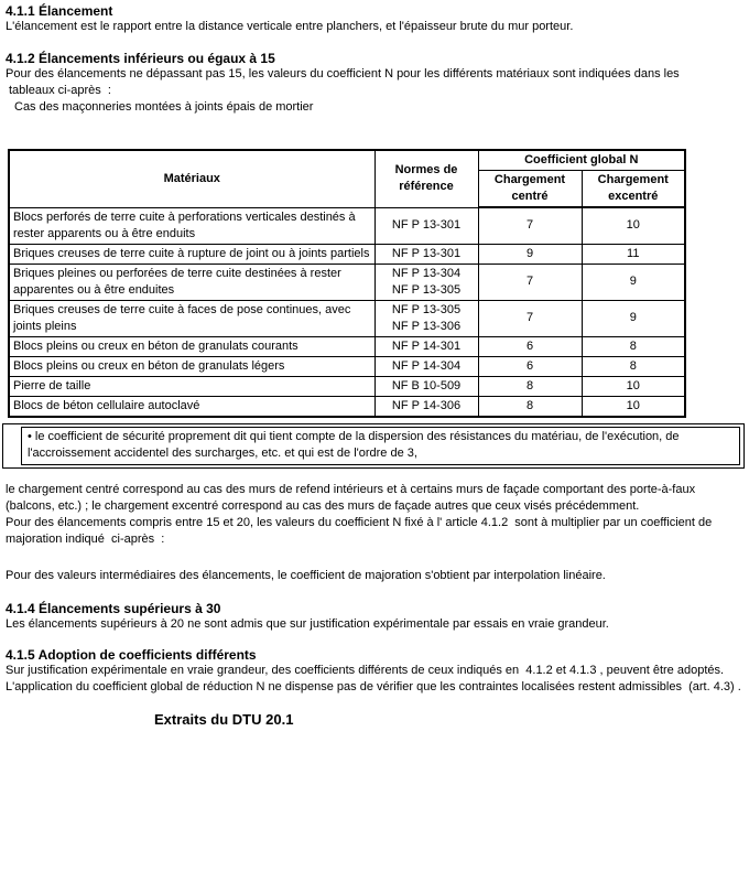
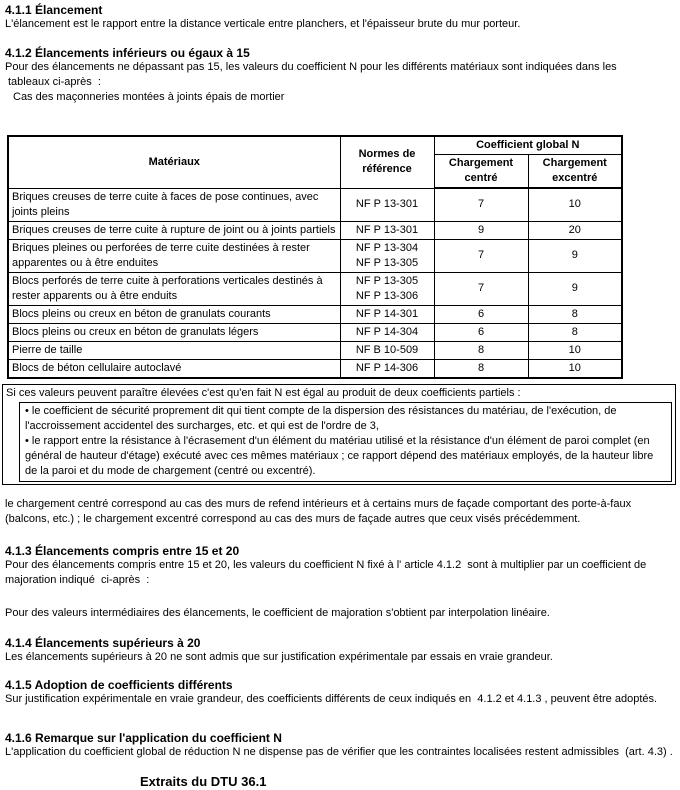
  4.1.1 Élancement
  L'élancement est le rapport entre la distance verticale entre planchers, et l'épaisseur brute du mur porteur.
  4.1.2 Élancements inférieurs ou égaux à 15
  Pour des élancements ne dépassant pas 15, les valeurs du coefficient N pour les différents matériaux sont indiquées dans les
  tableaux ci-après :
  Cas des maçonneries montées à joints épais de mortier
  Matériaux	Normes de référence	Coefficient global N
  Chargement centré	Chargement excentré
- Blocs perforés de terre cuite à perforations verticales destinés à rester apparents ou à être enduits	NF P 13-301	7	10
+ Briques creuses de terre cuite à faces de pose continues, avec joints pleins	NF P 13-301	7	10
- Briques creuses de terre cuite à rupture de joint ou à joints partiels	NF P 13-301	9	11
+ Briques creuses de terre cuite à rupture de joint ou à joints partiels	NF P 13-301	9	20
  Briques pleines ou perforées de terre cuite destinées à rester apparentes ou à être enduites	NF P 13-304NF P 13-305	7	9
- Briques creuses de terre cuite à faces de pose continues, avec joints pleins	NF P 13-305NF P 13-306	7	9
+ Blocs perforés de terre cuite à perforations verticales destinés à rester apparents ou à être enduits	NF P 13-305NF P 13-306	7	9
  Blocs pleins ou creux en béton de granulats courants	NF P 14-301	6	8
  Blocs pleins ou creux en béton de granulats légers	NF P 14-304	6	8
  Pierre de taille	NF B 10-509	8	10
  Blocs de béton cellulaire autoclavé	NF P 14-306	8	10
+ Si ces valeurs peuvent paraître élevées c'est qu'en fait N est égal au produit de deux coefficients partiels :
  • le coefficient de sécurité proprement dit qui tient compte de la dispersion des résistances du matériau, de l'exécution, de l'accroissement accidentel des surcharges, etc. et qui est de l'ordre de 3,
+ • le rapport entre la résistance à l'écrasement d'un élément du matériau utilisé et la résistance d'un élément de paroi complet (en général de hauteur d'étage) exécuté avec ces mêmes matériaux ; ce rapport dépend des matériaux employés, de la hauteur libre de la paroi et du mode de chargement (centré ou excentré).
  le chargement centré correspond au cas des murs de refend intérieurs et à certains murs de façade comportant des porte-à-faux (balcons, etc.) ; le chargement excentré correspond au cas des murs de façade autres que ceux visés précédemment.
+ 4.1.3 Élancements compris entre 15 et 20
  Pour des élancements compris entre 15 et 20, les valeurs du coefficient N fixé à l' article 4.1.2 sont à multiplier par un coefficient de majoration indiqué ci-après :
  Pour des valeurs intermédiaires des élancements, le coefficient de majoration s'obtient par interpolation linéaire.
- 4.1.4 Élancements supérieurs à 30
+ 4.1.4 Élancements supérieurs à 20
  Les élancements supérieurs à 20 ne sont admis que sur justification expérimentale par essais en vraie grandeur.
  4.1.5 Adoption de coefficients différents
  Sur justification expérimentale en vraie grandeur, des coefficients différents de ceux indiqués en 4.1.2 et 4.1.3 , peuvent être adoptés.
+ 4.1.6 Remarque sur l'application du coefficient N
  L'application du coefficient global de réduction N ne dispense pas de vérifier que les contraintes localisées restent admissibles (art. 4.3) .
- Extraits du DTU 20.1
+ Extraits du DTU 36.1
